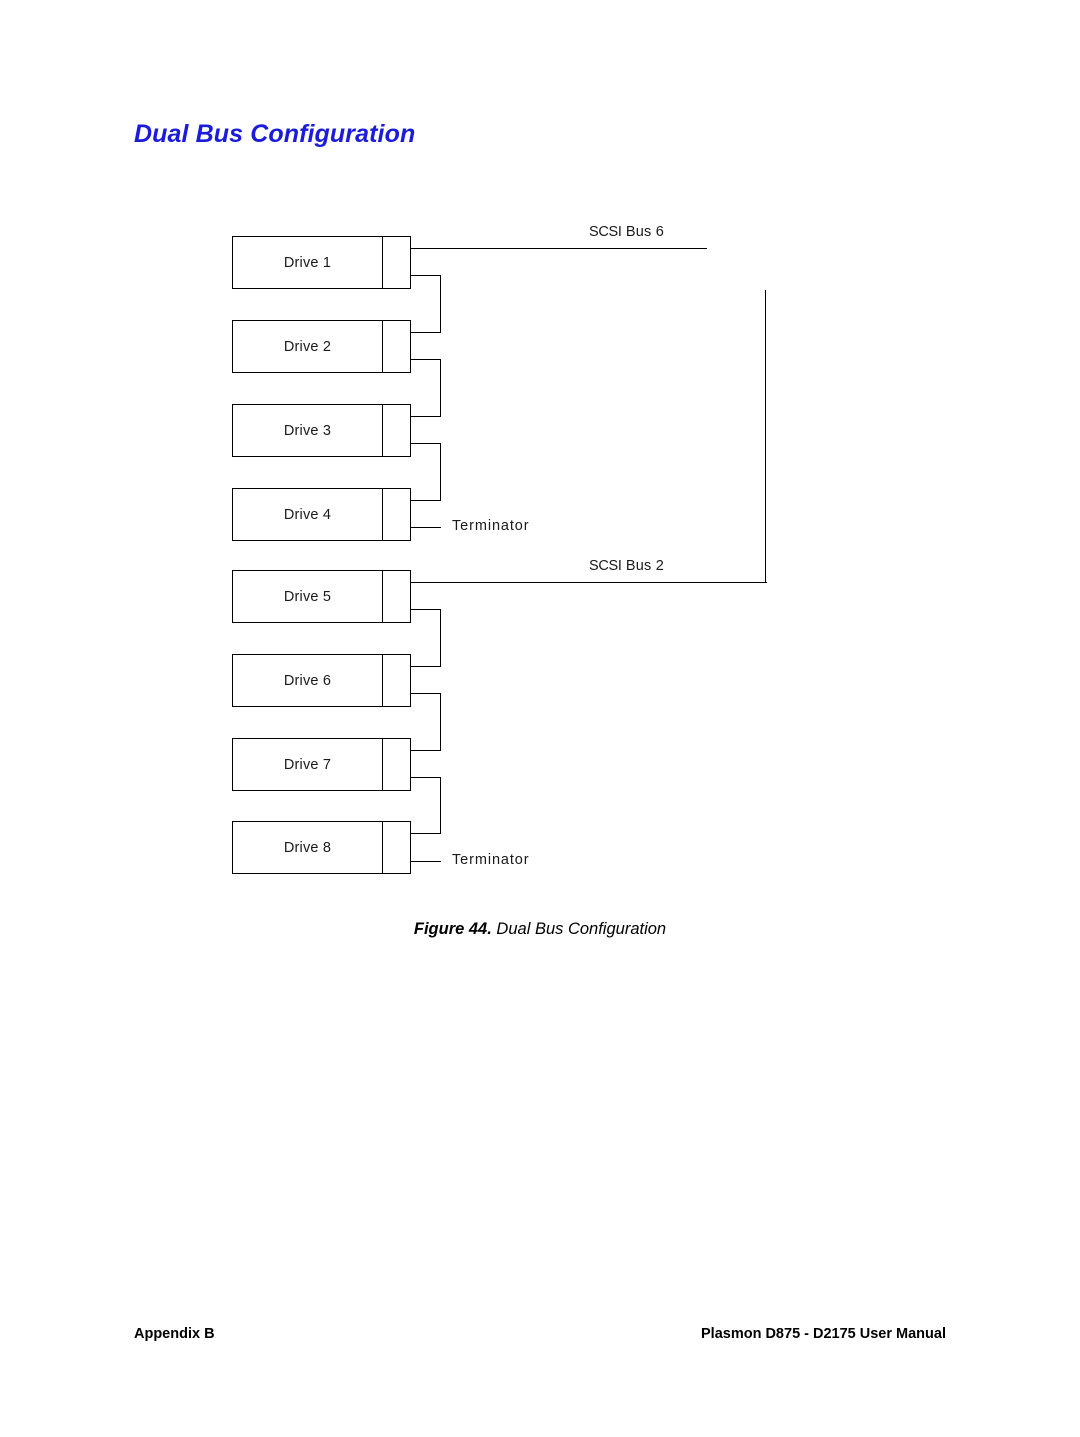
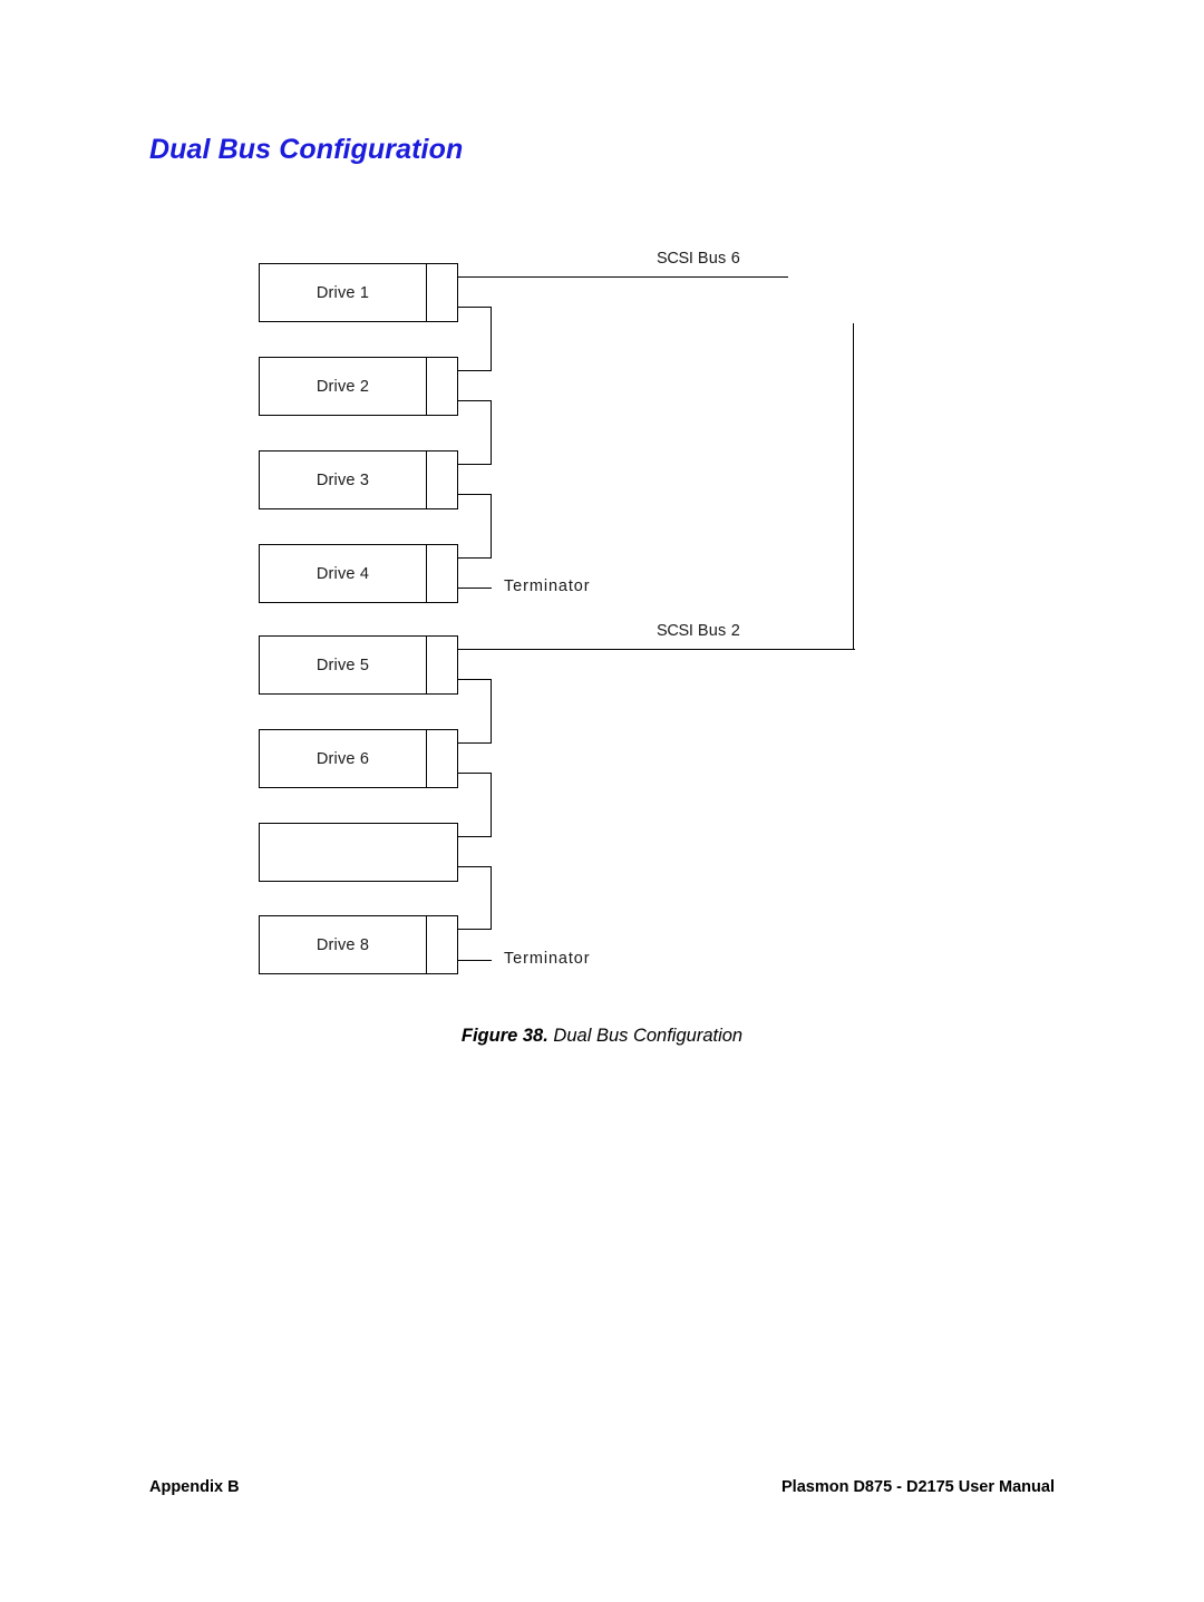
  Dual Bus Configuration
  Drive 1
  Drive 2
  Drive 3
  Drive 4
  Terminator
  Drive 5
  Drive 6
- Drive 7
  Drive 8
  Terminator
  SCSI Bus 6
  SCSI Bus 2
- Figure 44. Dual Bus Configuration
+ Figure 38. Dual Bus Configuration
  Appendix B
  Plasmon D875 - D2175 User Manual
